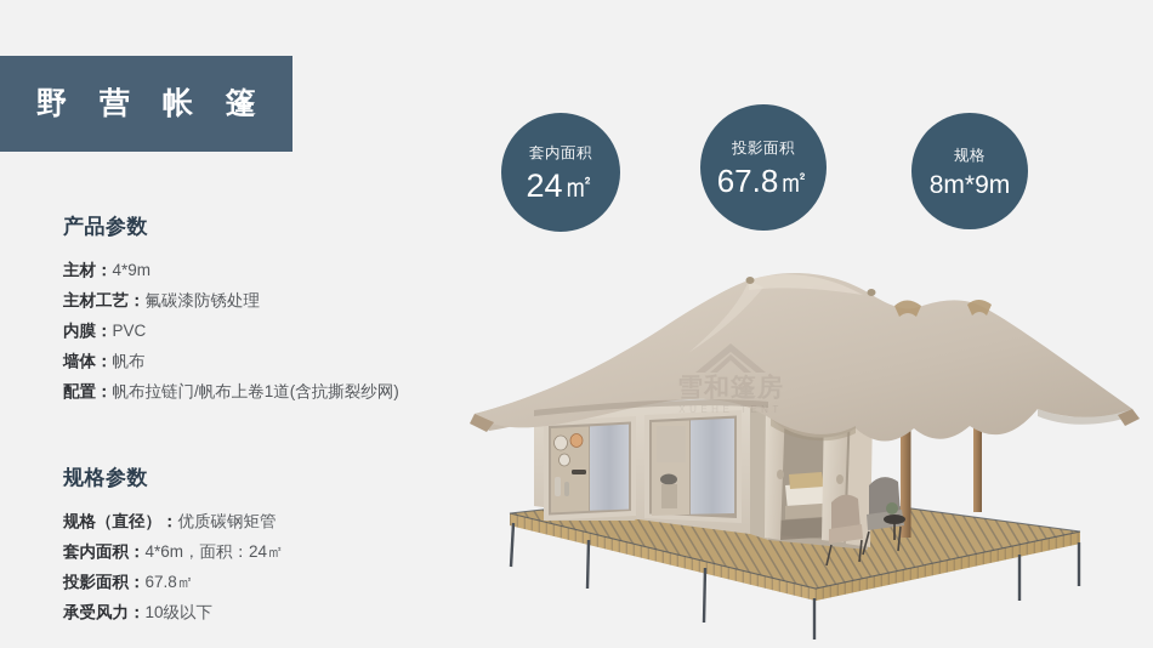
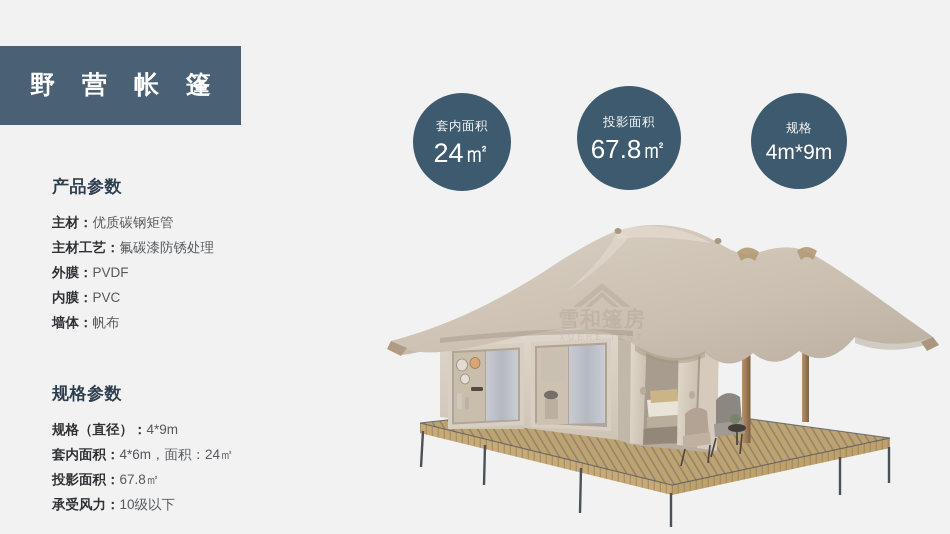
  野 营 帐 篷
  产品参数
- 主材：4*9m
+ 主材：优质碳钢矩管
  主材工艺：氟碳漆防锈处理
+ 外膜：PVDF
  内膜：PVC
  墙体：帆布
- 配置：帆布拉链门/帆布上卷1道(含抗撕裂纱网)
  规格参数
- 规格（直径）：优质碳钢矩管
+ 规格（直径）：4*9m
  套内面积：4*6m，面积：24㎡
  投影面积：67.8㎡
  承受风力：10级以下
  套内面积
  24㎡
  投影面积
  67.8㎡
  规格
- 8m*9m
+ 4m*9m
  雪和篷房
  XUEHE TENT
